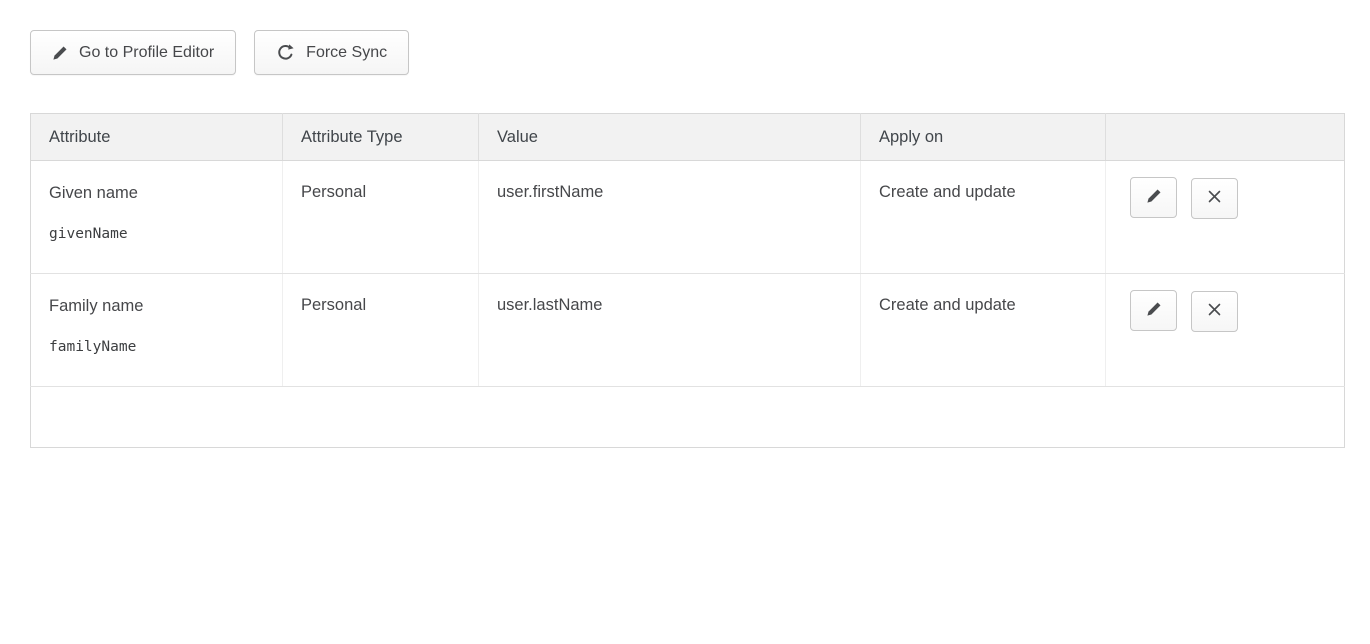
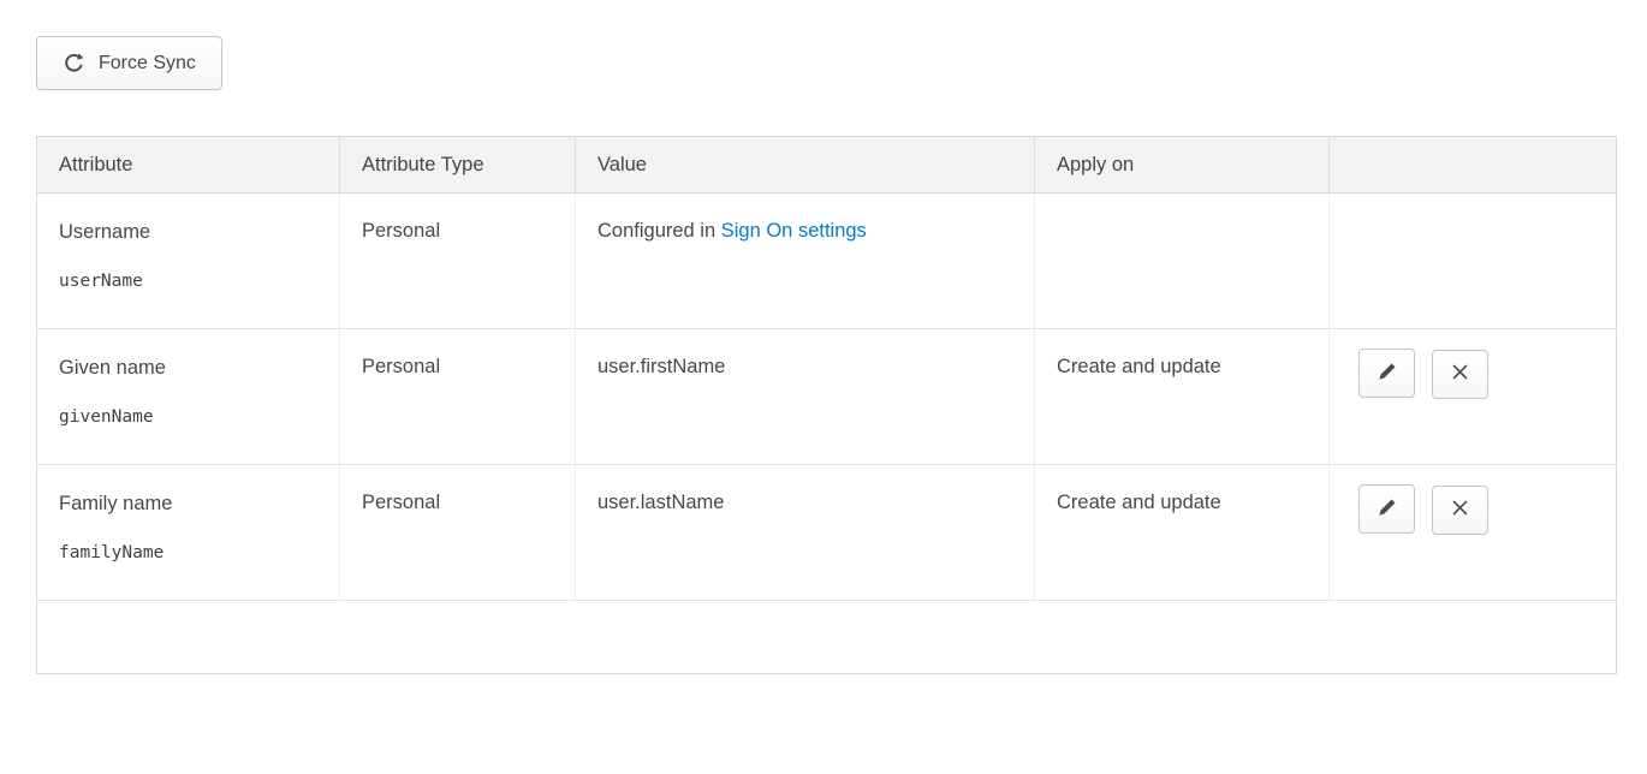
- Go to Profile Editor
  Force Sync
  Attribute	Attribute Type	Value	Apply on
+ Username userName	Personal	Configured in Sign On settings
  Given name givenName	Personal	user.firstName	Create and update
  Family name familyName	Personal	user.lastName	Create and update
